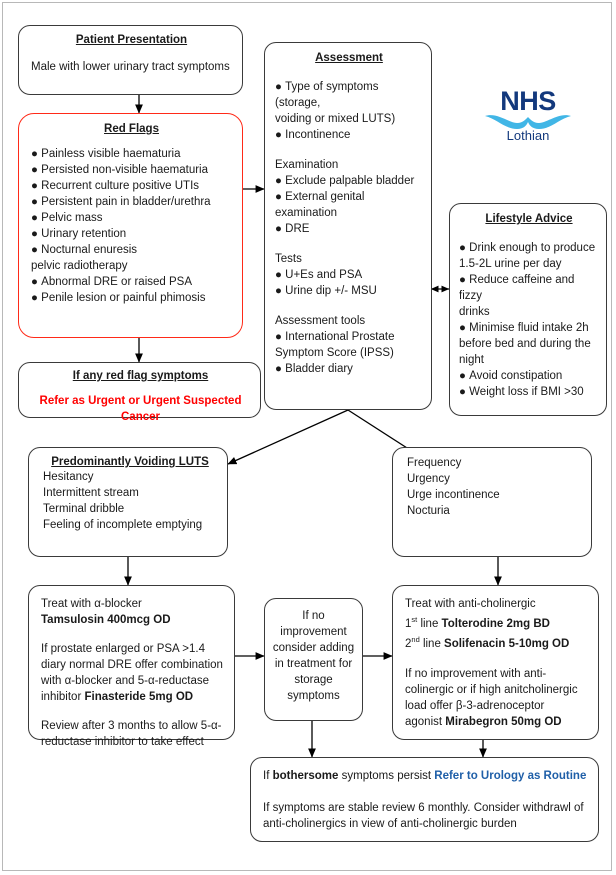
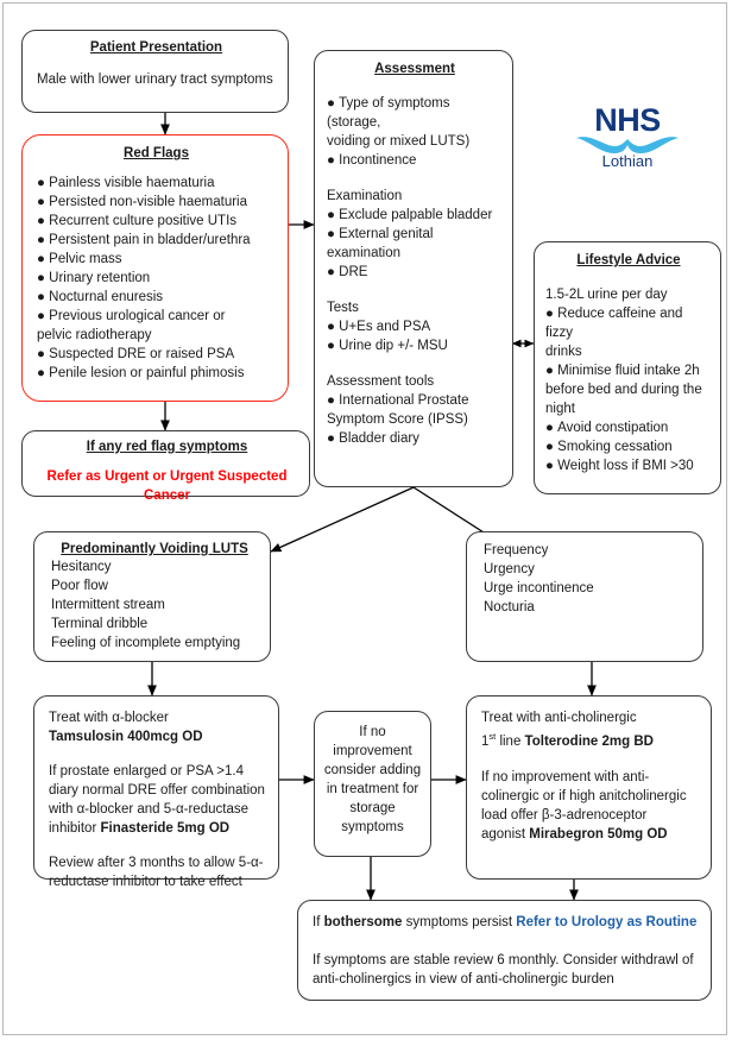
  Patient Presentation
  Male with lower urinary tract symptoms
  Red Flags
  ● Painless visible haematuria
  ● Persisted non-visible haematuria
  ● Recurrent culture positive UTIs
  ● Persistent pain in bladder/urethra
  ● Pelvic mass
  ● Urinary retention
  ● Nocturnal enuresis
+ ● Previous urological cancer or
  pelvic radiotherapy
- ● Abnormal DRE or raised PSA
+ ● Suspected DRE or raised PSA
  ● Penile lesion or painful phimosis
  If any red flag symptoms
  Refer as Urgent or Urgent Suspected Cancer
  Assessment
  ● Type of symptoms (storage,
  voiding or mixed LUTS)
  ● Incontinence
  Examination
  ● Exclude palpable bladder
  ● External genital
  examination
  ● DRE
  Tests
  ● U+Es and PSA
  ● Urine dip +/- MSU
  Assessment tools
  ● International Prostate
  Symptom Score (IPSS)
  ● Bladder diary
  NHS
  Lothian
  Lifestyle Advice
- ● Drink enough to produce
  1.5-2L urine per day
  ● Reduce caffeine and fizzy
  drinks
  ● Minimise fluid intake 2h
  before bed and during the
  night
  ● Avoid constipation
+ ● Smoking cessation
  ● Weight loss if BMI >30
  Predominantly Voiding LUTS
  Hesitancy
+ Poor flow
  Intermittent stream
  Terminal dribble
  Feeling of incomplete emptying
  Frequency
  Urgency
  Urge incontinence
  Nocturia
  Treat with α-blocker
  Tamsulosin 400mcg OD
  If prostate enlarged or PSA >1.4
  diary normal DRE offer combination
  with α-blocker and 5-α-reductase
  inhibitor Finasteride 5mg OD
  Review after 3 months to allow 5-α-
  reductase inhibitor to take effect
  If no
  improvement
  consider adding
  in treatment for
  storage
  symptoms
  Treat with anti-cholinergic
  1st line Tolterodine 2mg BD
- 2nd line Solifenacin 5-10mg OD
  If no improvement with anti-
  colinergic or if high anitcholinergic
  load offer β-3-adrenoceptor
  agonist Mirabegron 50mg OD
  If bothersome symptoms persist Refer to Urology as Routine
  If symptoms are stable review 6 monthly. Consider withdrawl of
  anti-cholinergics in view of anti-cholinergic burden
